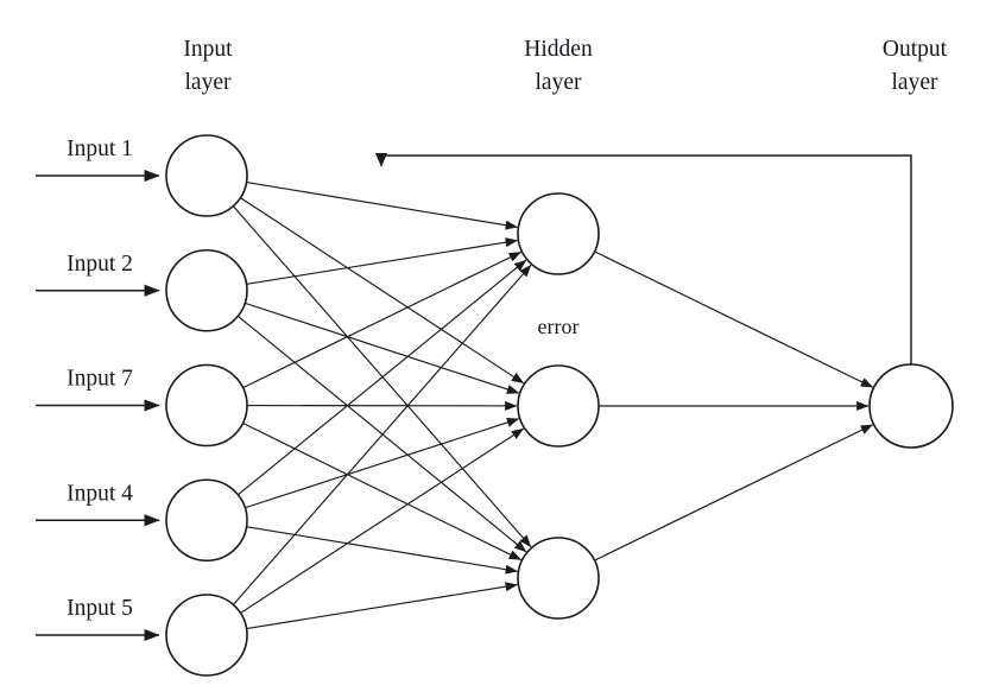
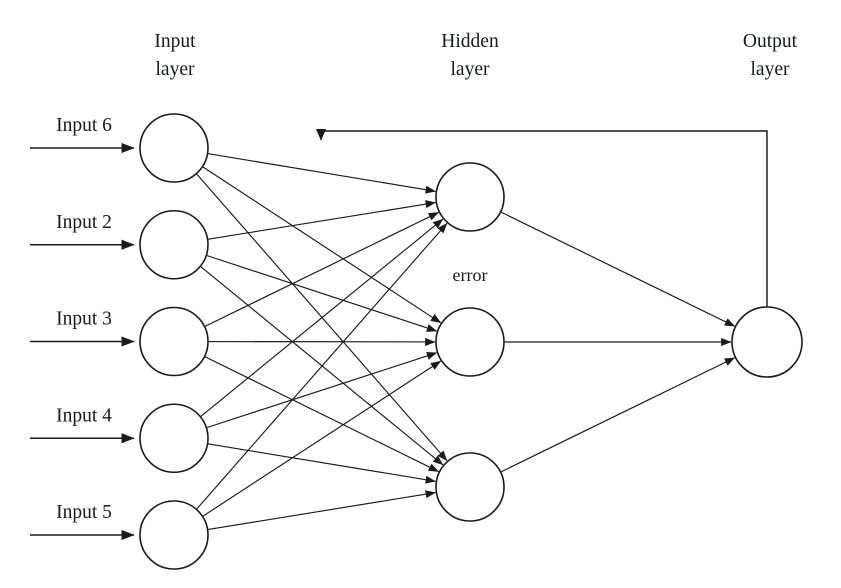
  Input
  layer
  Hidden
  layer
  Output
  layer
- Input 1
+ Input 6
  Input 2
- Input 7
+ Input 3
  Input 4
  Input 5
  error
